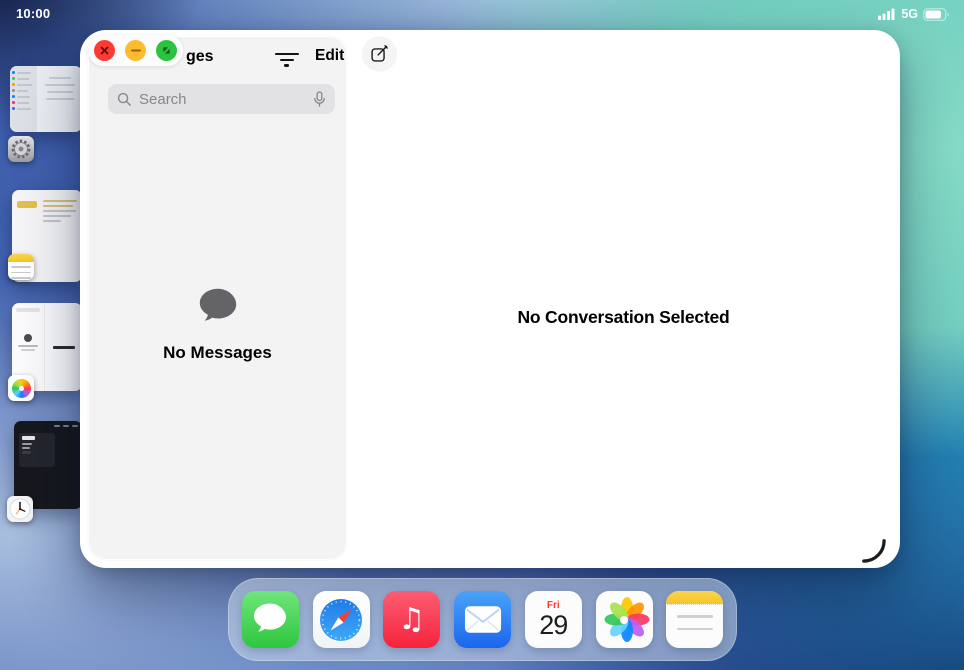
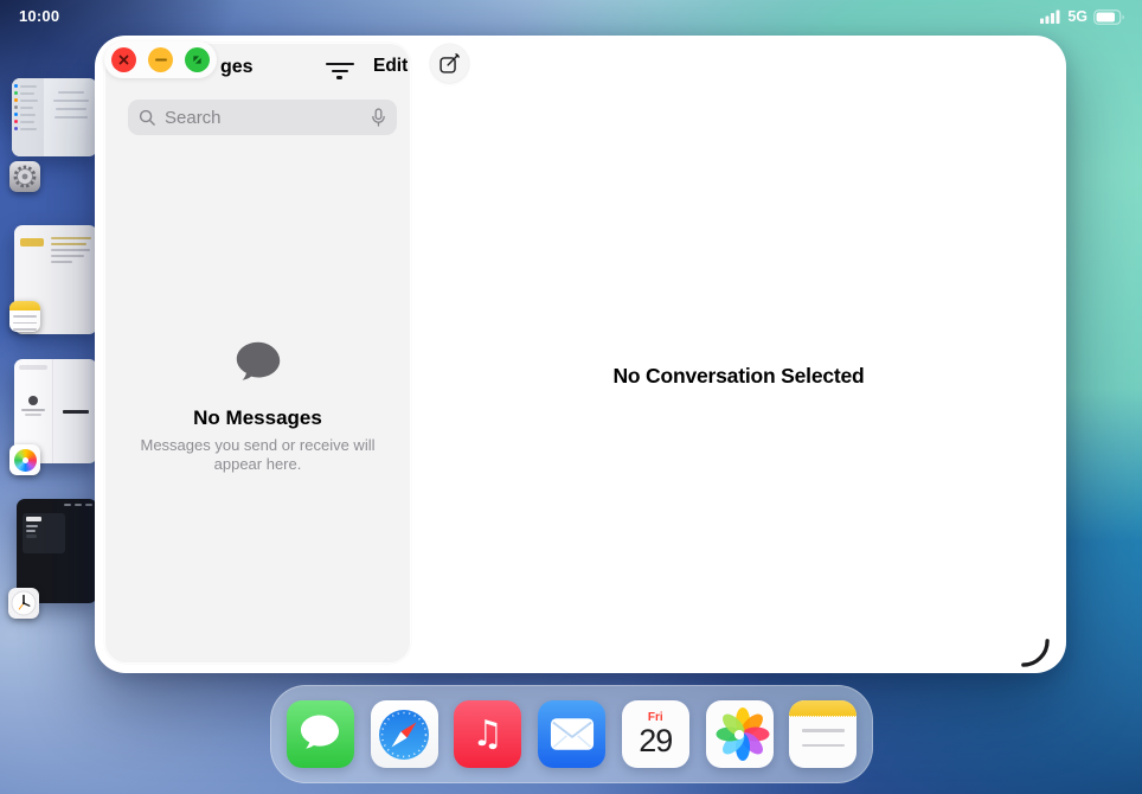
  10:00
  5G
  ges
  Edit
  Search
  No Messages
+ Messages you send or receive will appear here.
  No Conversation Selected
  ♫
  Fri
  29
